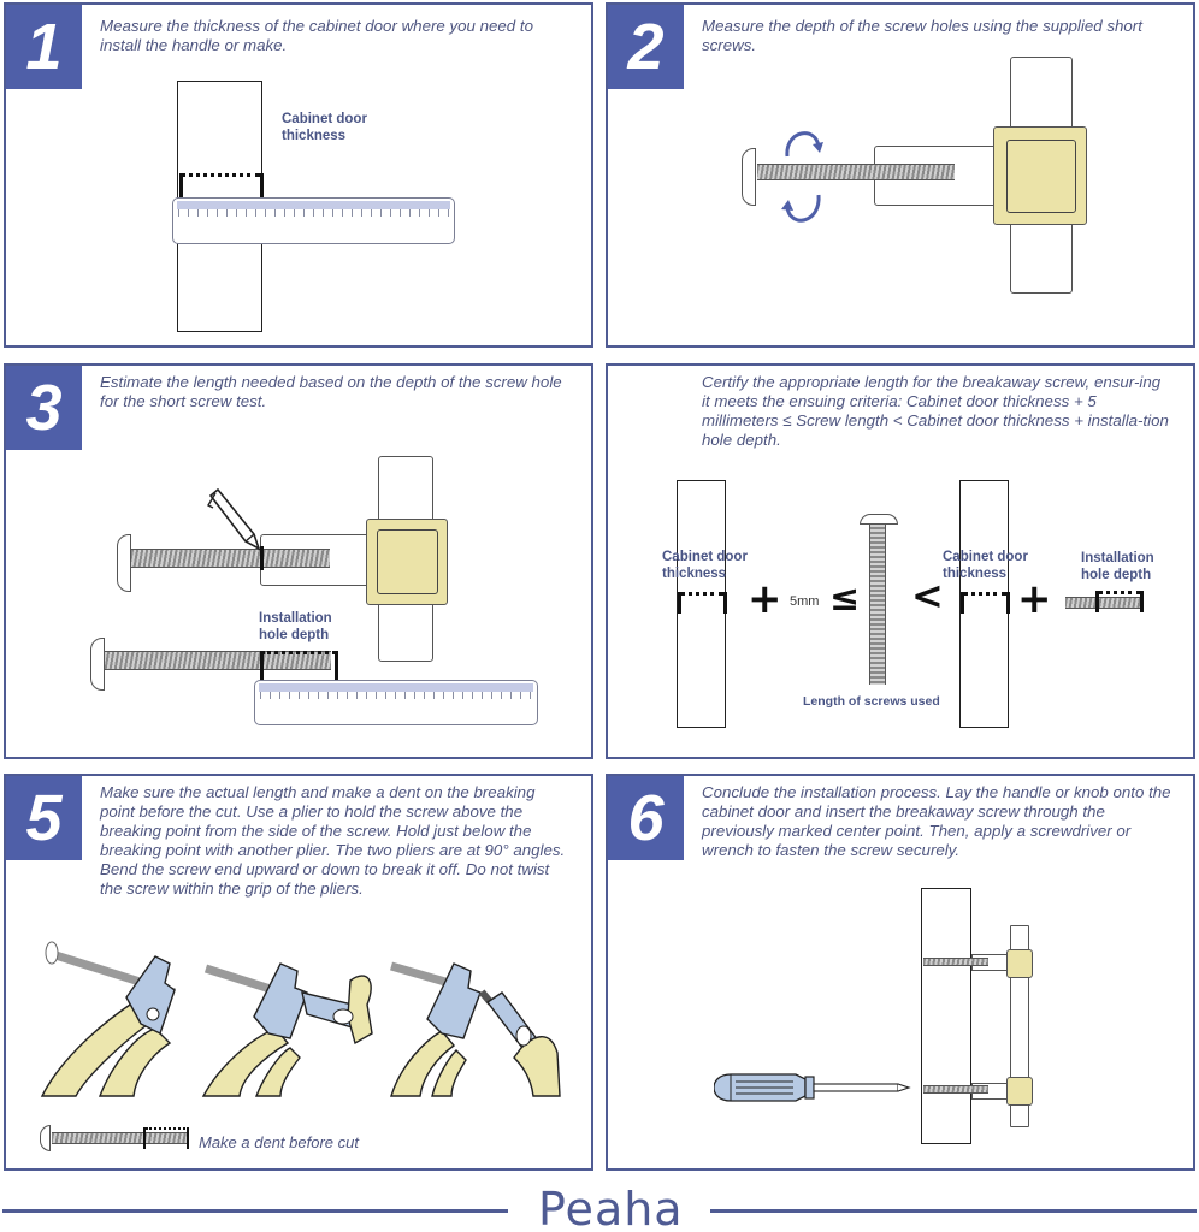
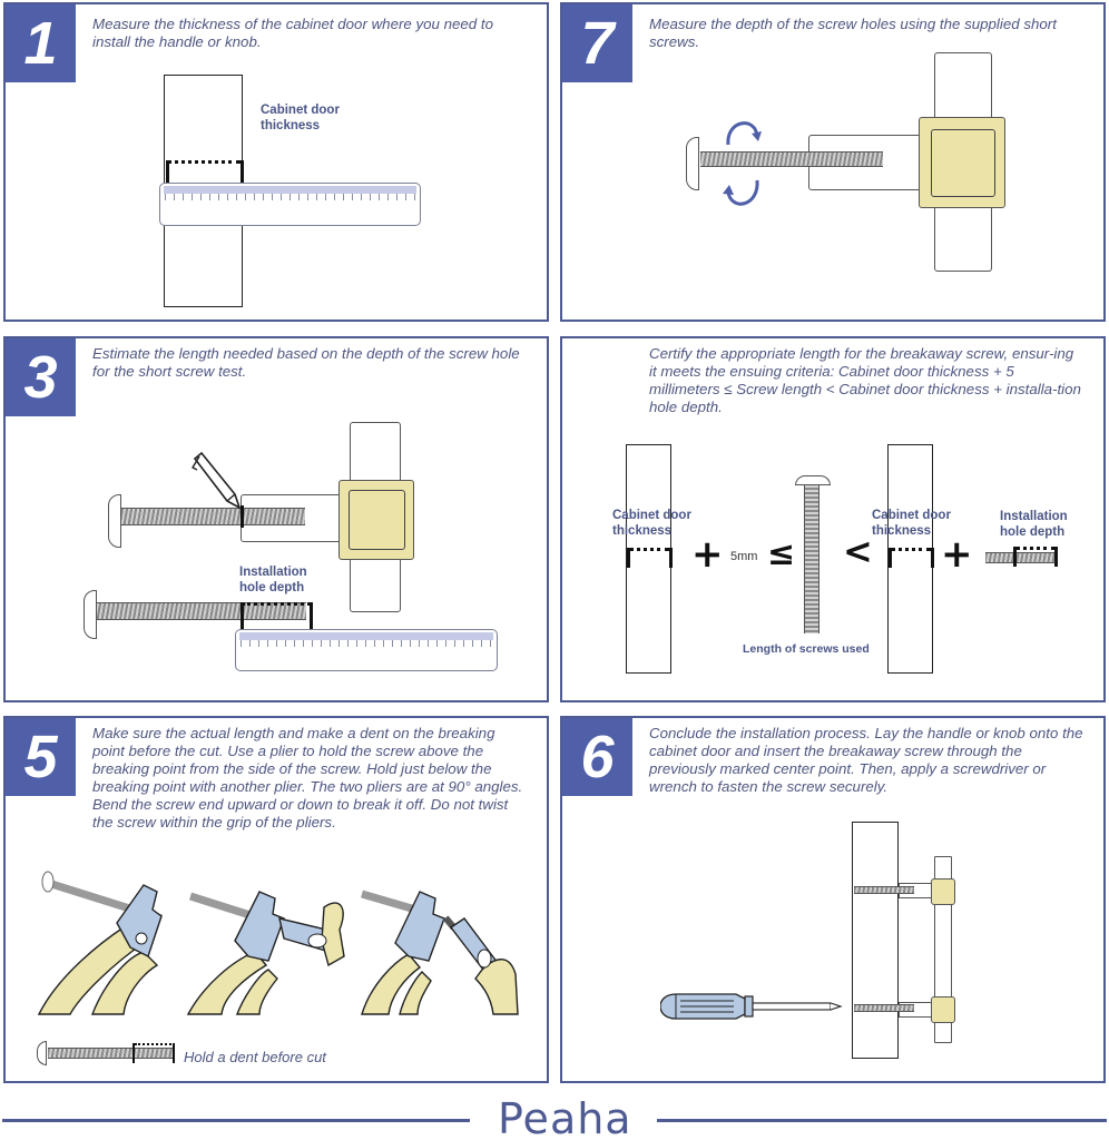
  1
- Measure the thickness of the cabinet door where you need to install the handle or make.
+ Measure the thickness of the cabinet door where you need to install the handle or knob.
  Cabinet door thickness
- 2
+ 7
  Measure the depth of the screw holes using the supplied short screws.
  3
  Estimate the length needed based on the depth of the screw hole for the short screw test.
  Installation hole depth
  Certify the appropriate length for the breakaway screw, ensur-ing it meets the ensuing criteria: Cabinet door thickness + 5 millimeters ≤ Screw length < Cabinet door thickness + installa-tion hole depth.
  Cabinet door thickness
  +
  5mm
  ≤
  Length of screws used
  <
  Cabinet door thickness
  +
  Installation hole depth
  5
  Make sure the actual length and make a dent on the breaking point before the cut. Use a plier to hold the screw above the breaking point from the side of the screw. Hold just below the breaking point with another plier. The two pliers are at 90° angles. Bend the screw end upward or down to break it off. Do not twist the screw within the grip of the pliers.
- Make a dent before cut
+ Hold a dent before cut
  6
  Conclude the installation process. Lay the handle or knob onto the cabinet door and insert the breakaway screw through the previously marked center point. Then, apply a screwdriver or wrench to fasten the screw securely.
  Peaha
